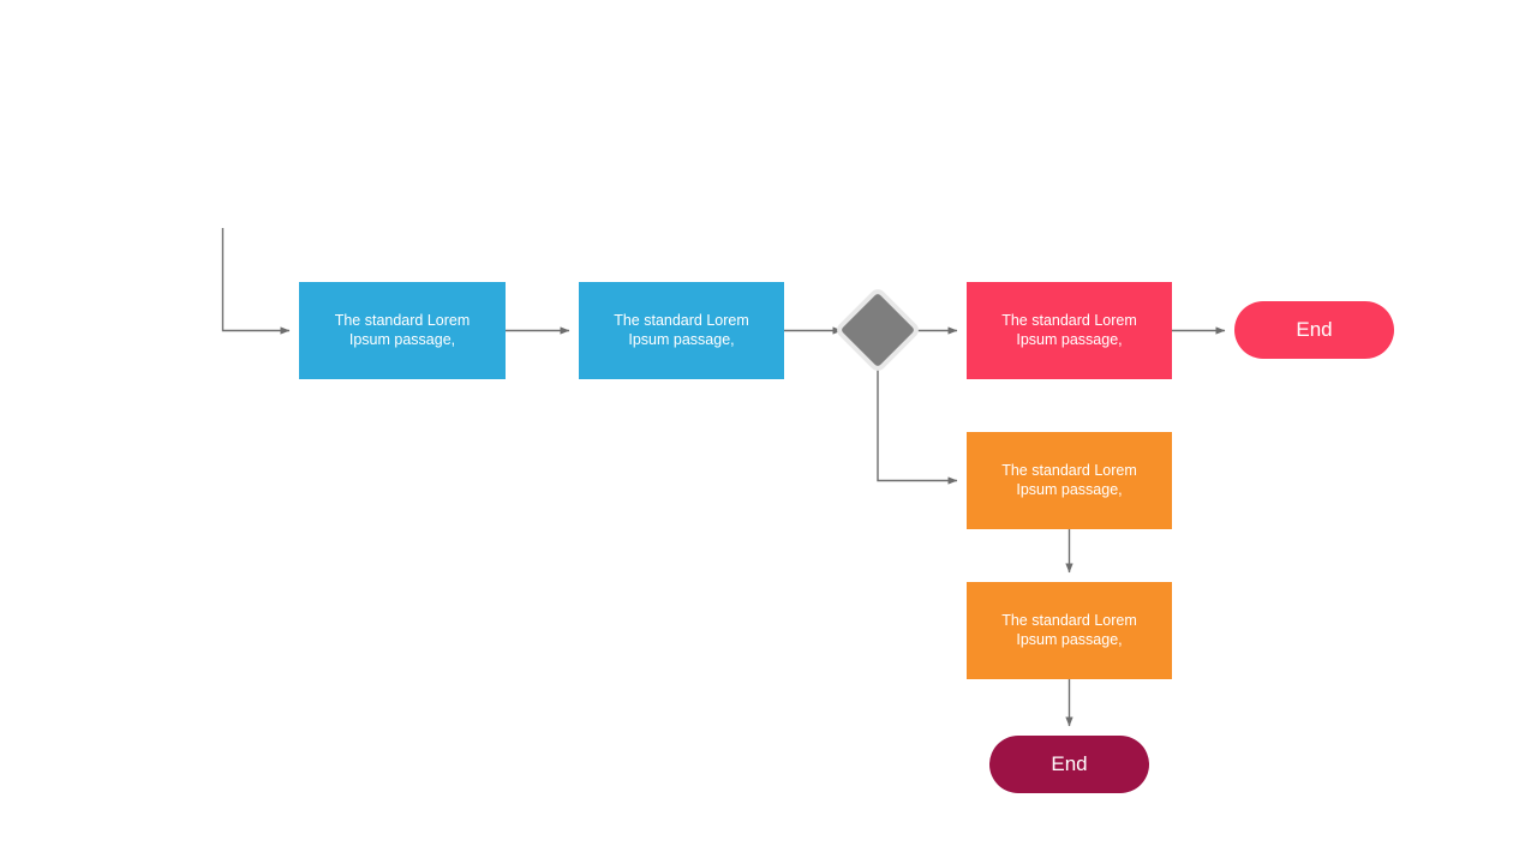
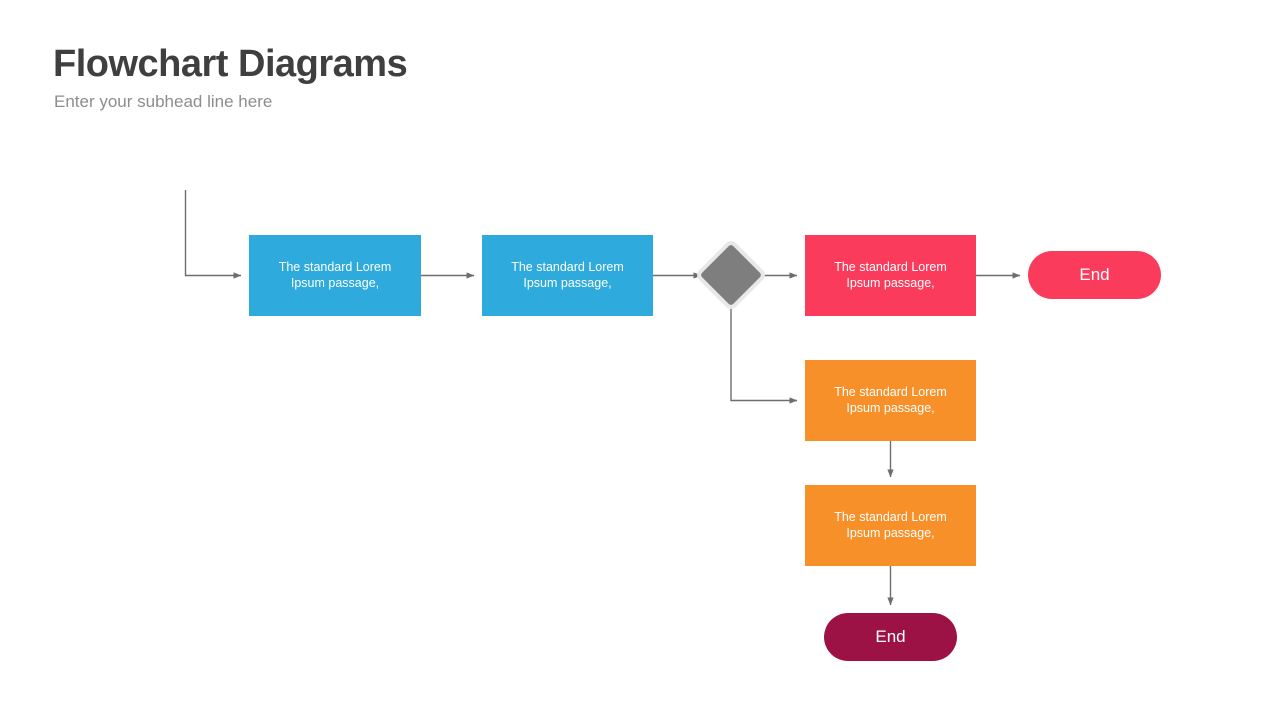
+ Flowchart Diagrams
+ Enter your subhead line here
  The standard Lorem Ipsum passage,
  The standard Lorem Ipsum passage,
  The standard Lorem Ipsum passage,
  End
  The standard Lorem Ipsum passage,
  The standard Lorem Ipsum passage,
  End
